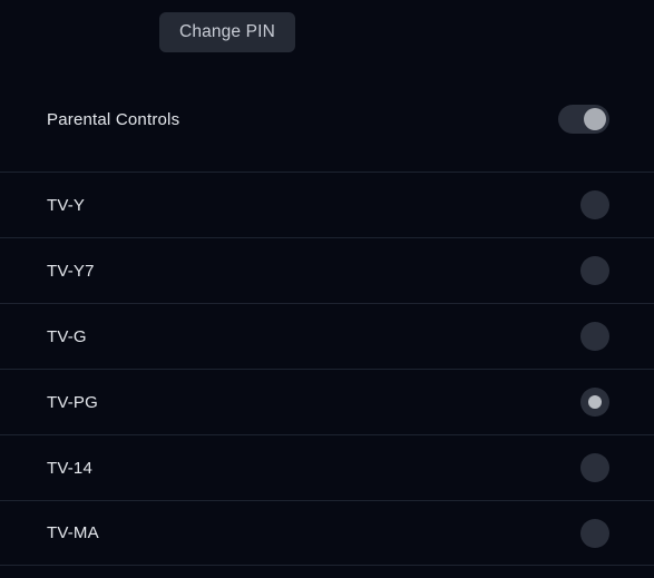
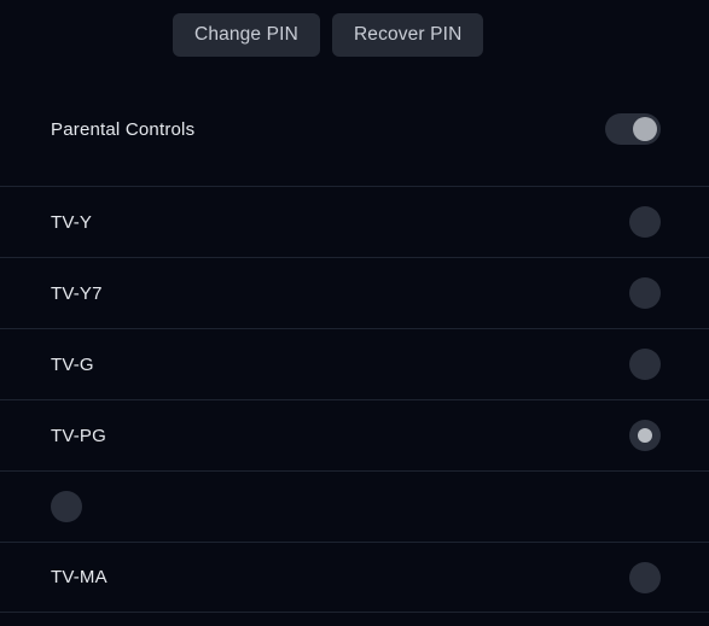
  Change PIN
+ Recover PIN
  Parental Controls
  TV-Y
  TV-Y7
  TV-G
  TV-PG
- TV-14
  TV-MA
